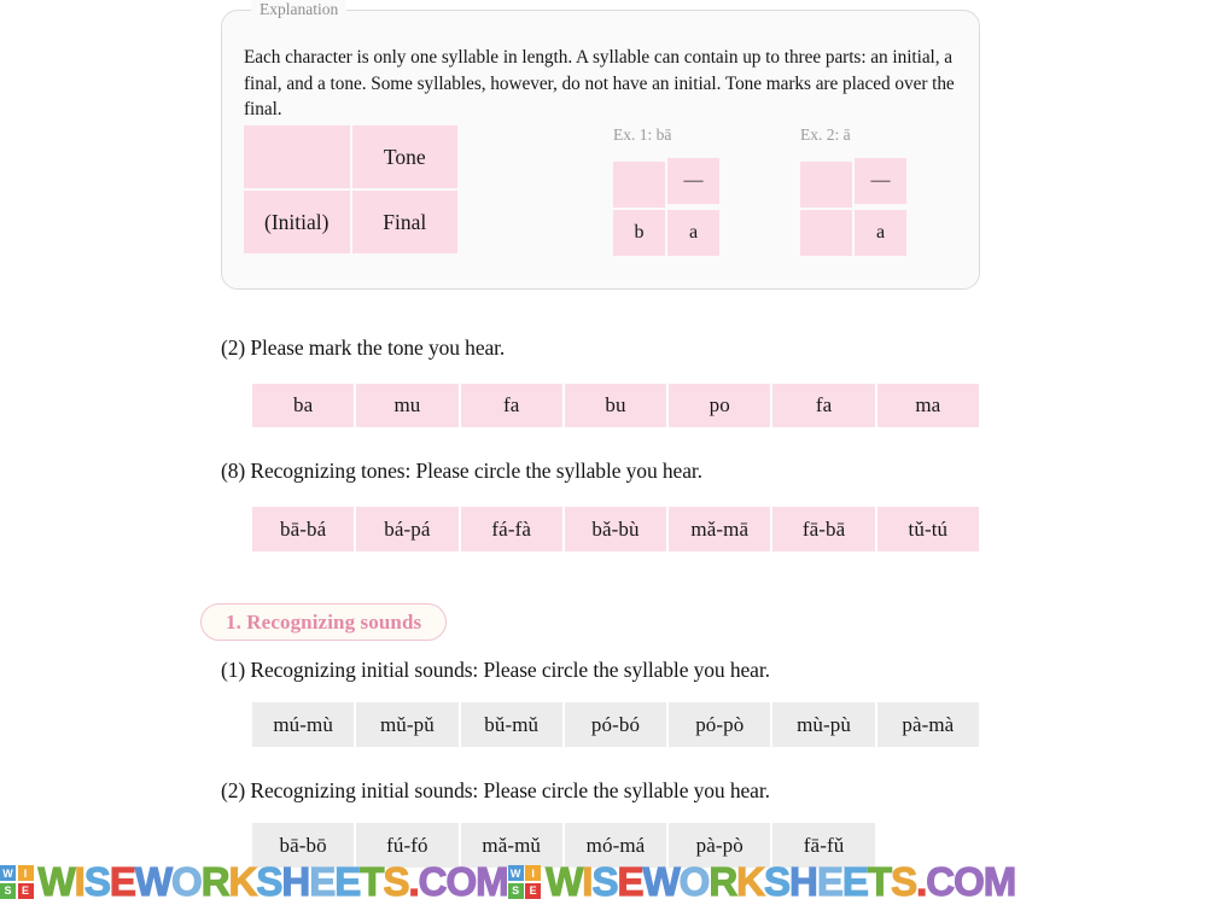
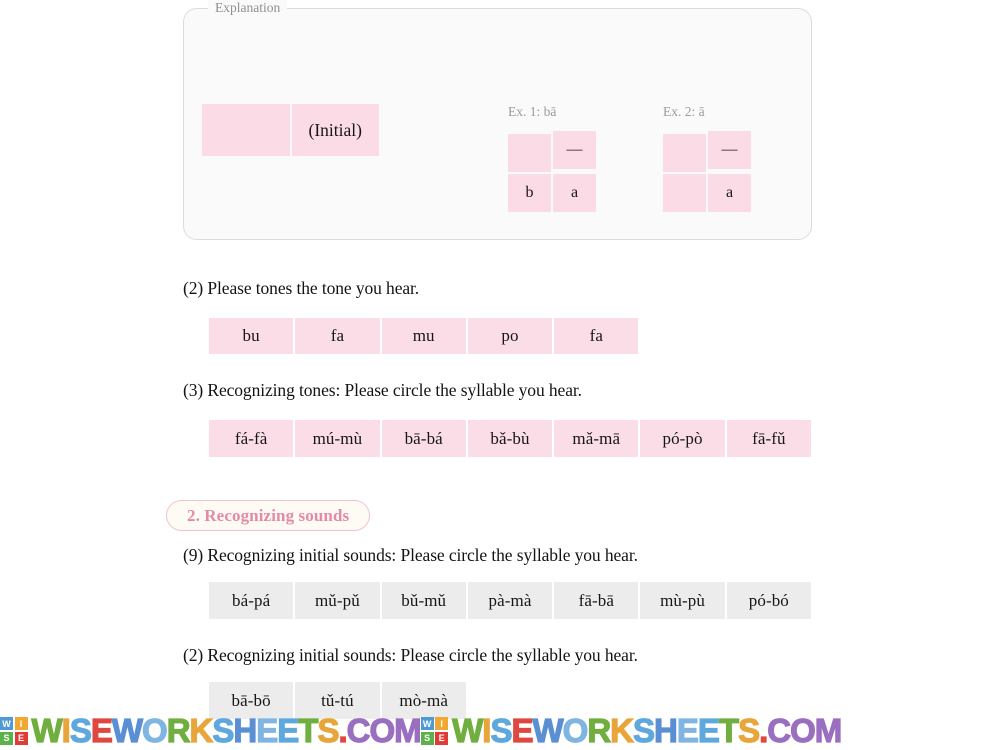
  Explanation
- Each character is only one syllable in length. A syllable can contain up to three parts: an initial, a final, and a tone. Some syllables, however, do not have an initial. Tone marks are placed over the final.
- Tone
  (Initial)
- Final
  Ex. 1: bā
  —
  b
  a
  Ex. 2: ā
  —
  a
- (2) Please mark the tone you hear.
+ (2) Please tones the tone you hear.
- ba
- mu
+ bu
  fa
- bu
+ mu
  po
  fa
- ma
- (8) Recognizing tones: Please circle the syllable you hear.
+ (3) Recognizing tones: Please circle the syllable you hear.
- bā-bá
+ fá-fà
- bá-pá
+ mú-mù
- fá-fà
+ bā-bá
  bǎ-bù
  mǎ-mā
- fā-bā
+ pó-pò
- tǔ-tú
+ fā-fǔ
- 1. Recognizing sounds
+ 2. Recognizing sounds
- (1) Recognizing initial sounds: Please circle the syllable you hear.
+ (9) Recognizing initial sounds: Please circle the syllable you hear.
- mú-mù
+ bá-pá
  mǔ-pǔ
  bǔ-mǔ
- pó-bó
+ pà-mà
- pó-pò
+ fā-bā
  mù-pù
- pà-mà
+ pó-bó
  (2) Recognizing initial sounds: Please circle the syllable you hear.
  bā-bō
- fú-fó
- mǎ-mǔ
- mó-má
- pà-pò
- fā-fǔ
+ tǔ-tú
+ mò-mà
  W
  I
  S
  E
  WISEWORKSHEETS.COM
  W
  I
  S
  E
  WISEWORKSHEETS.COM
